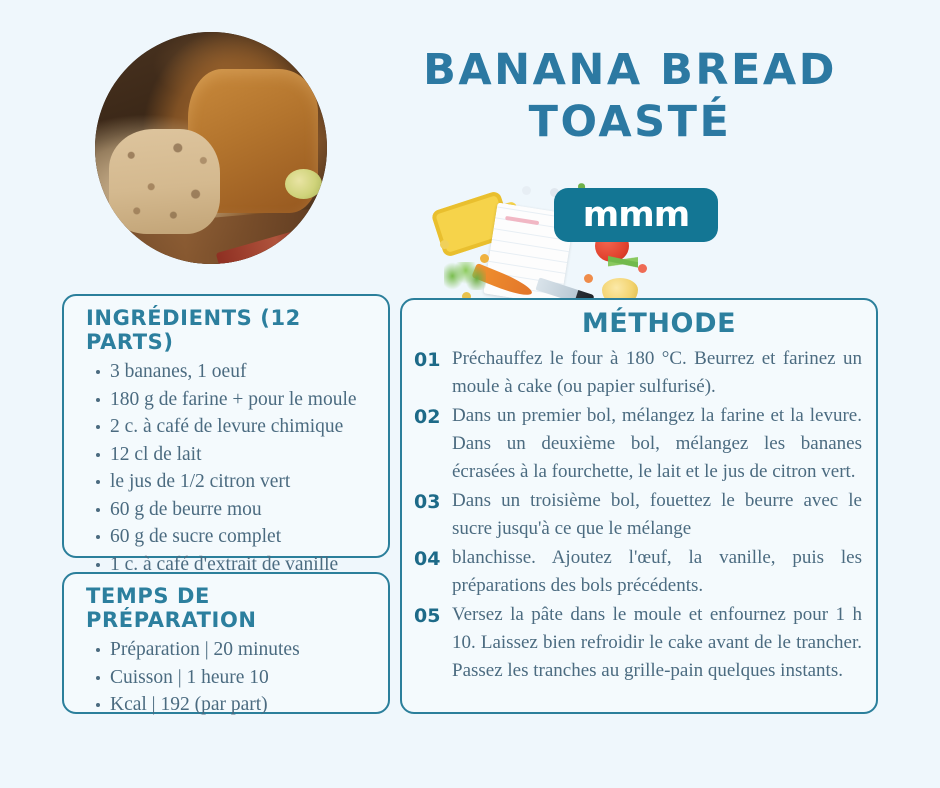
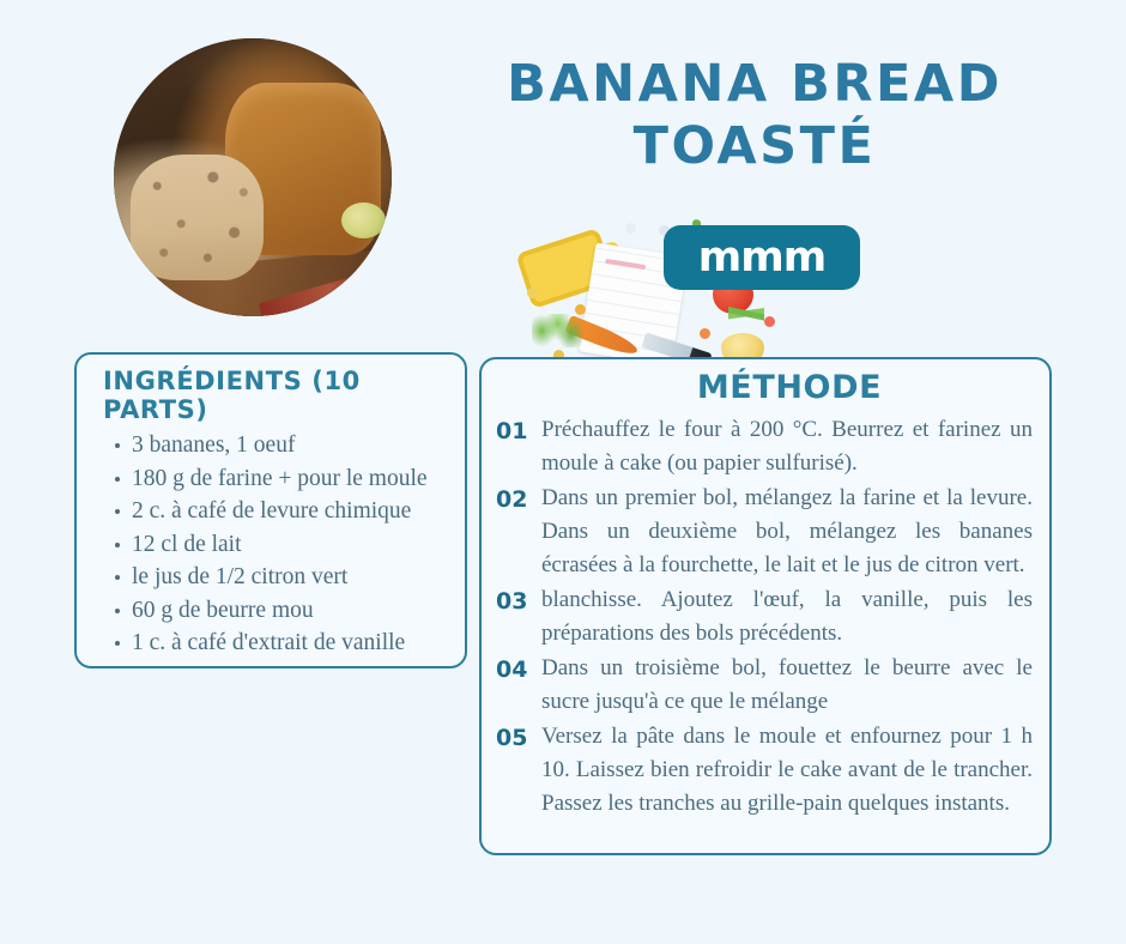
  BANANA BREAD
  TOASTÉ
  mmm
- INGRÉDIENTS (12 PARTS)
+ INGRÉDIENTS (10 PARTS)
  3 bananes, 1 oeuf
  180 g de farine + pour le moule
  2 c. à café de levure chimique
  12 cl de lait
  le jus de 1/2 citron vert
  60 g de beurre mou
- 60 g de sucre complet
  1 c. à café d'extrait de vanille
- TEMPS DE PRÉPARATION
- Préparation | 20 minutes
- Cuisson | 1 heure 10
- Kcal | 192 (par part)
  MÉTHODE
  01
- Préchauffez le four à 180 °C. Beurrez et farinez un moule à cake (ou papier sulfurisé).
+ Préchauffez le four à 200 °C. Beurrez et farinez un moule à cake (ou papier sulfurisé).
  02
  Dans un premier bol, mélangez la farine et la levure. Dans un deuxième bol, mélangez les bananes écrasées à la fourchette, le lait et le jus de citron vert.
  03
- Dans un troisième bol, fouettez le beurre avec le sucre jusqu'à ce que le mélange
+ blanchisse. Ajoutez l'œuf, la vanille, puis les préparations des bols précédents.
  04
- blanchisse. Ajoutez l'œuf, la vanille, puis les préparations des bols précédents.
+ Dans un troisième bol, fouettez le beurre avec le sucre jusqu'à ce que le mélange
  05
  Versez la pâte dans le moule et enfournez pour 1 h 10. Laissez bien refroidir le cake avant de le trancher. Passez les tranches au grille-pain quelques instants.
